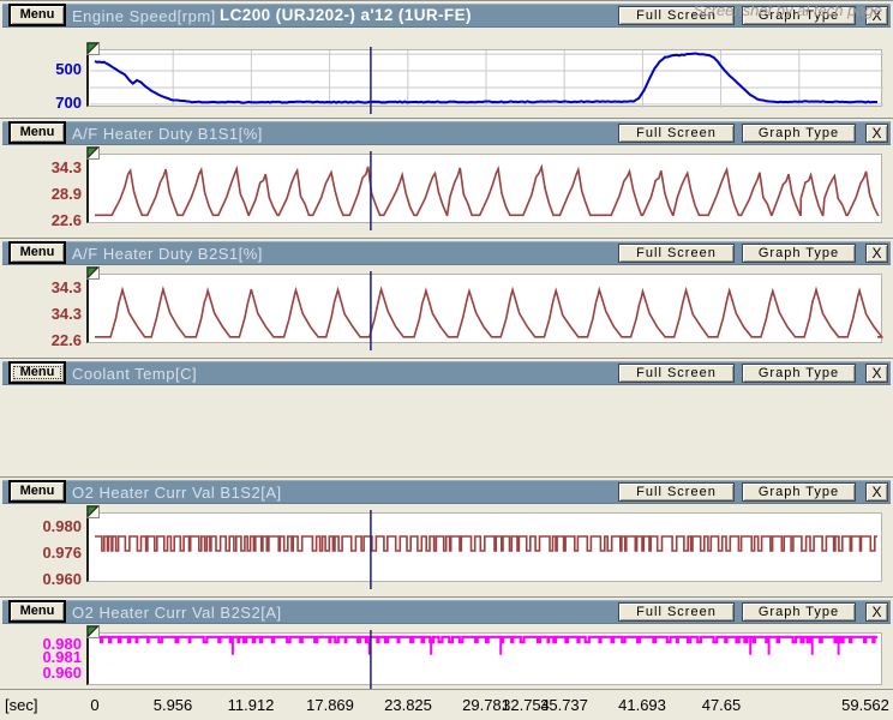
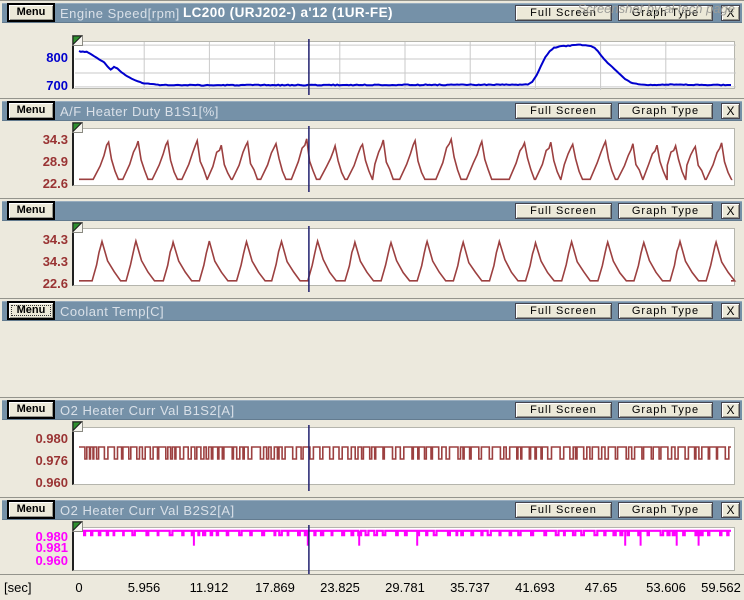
  Menu
  Engine Speed[rpm]
  LC200 (URJ202-) a'12 (1UR-FE)
  Full Screen
  Graph Type
  X
- 500
+ 800
  700
  Menu
  A/F Heater Duty B1S1[%]
  Full Screen
  Graph Type
  X
  34.3
  28.9
  22.6
  Menu
- A/F Heater Duty B2S1[%]
  Full Screen
  Graph Type
  X
  34.3
  34.3
  22.6
  Menu
  Coolant Temp[C]
  Full Screen
  Graph Type
  X
  Menu
  O2 Heater Curr Val B1S2[A]
  Full Screen
  Graph Type
  X
  0.980
  0.976
  0.960
  Menu
  O2 Heater Curr Val B2S2[A]
  Full Screen
  Graph Type
  X
  0.980
  0.981
  0.960
  [sec]
  0
  5.956
  11.912
  17.869
  23.825
  29.781
  35.737
  41.693
  47.65
- 32.754
+ 53.606
  59.562
  Screenshot by al tech page
